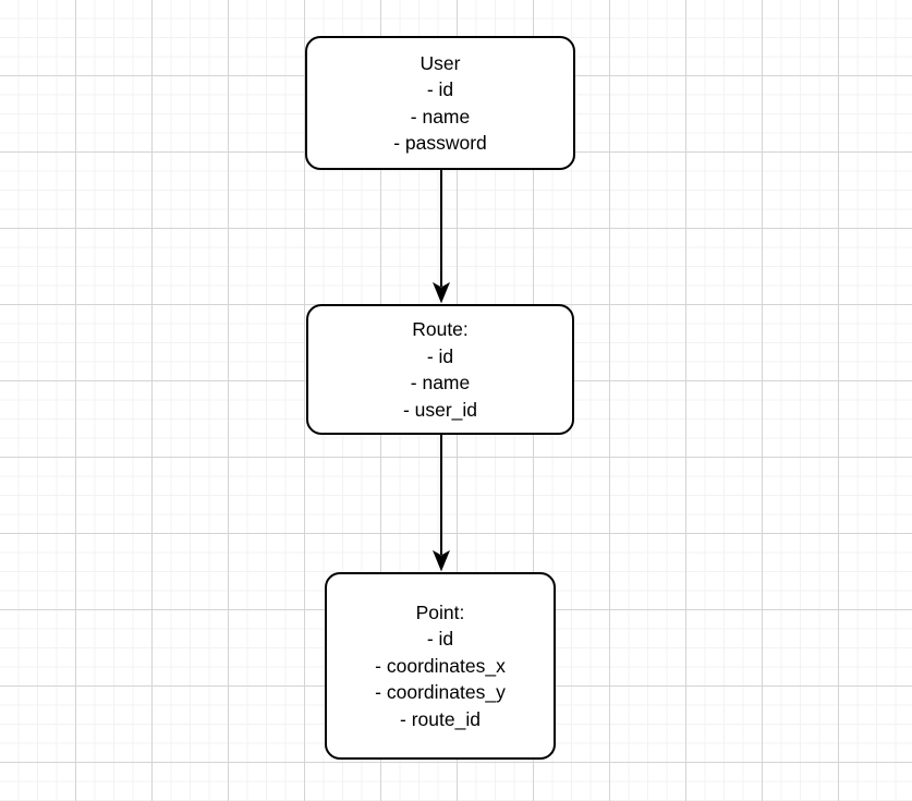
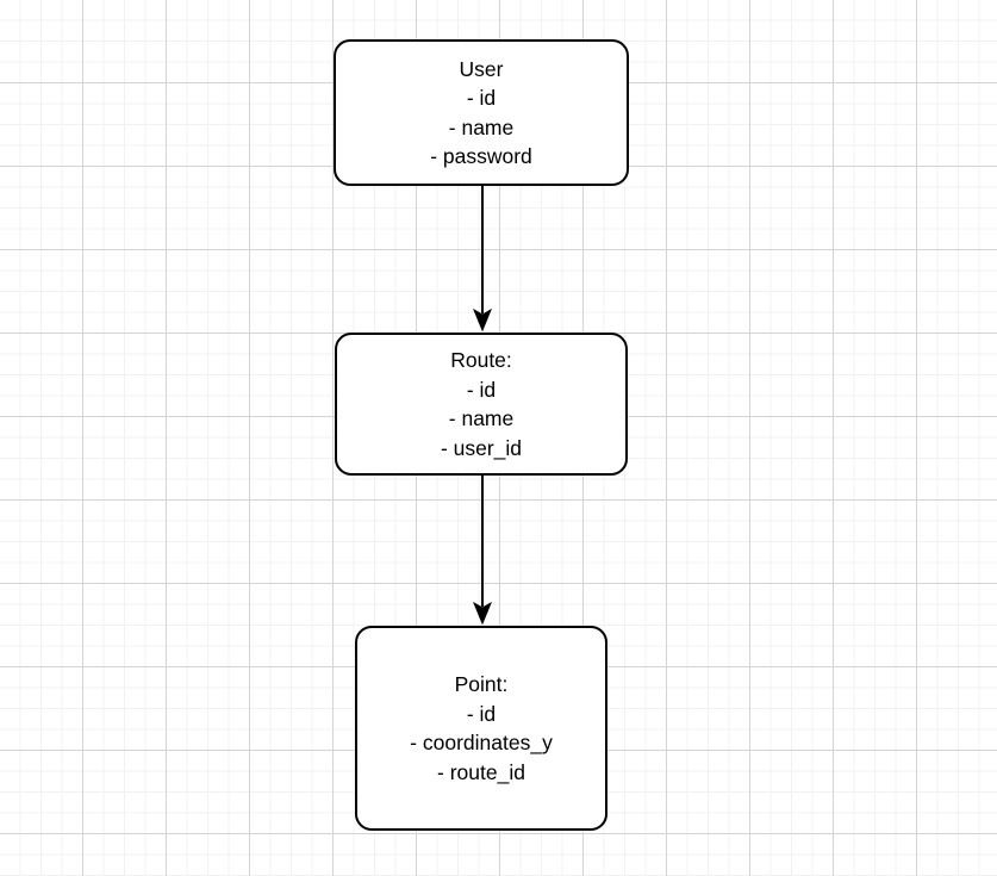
  User
  - id
  - name
  - password
  Route:
  - id
  - name
  - user_id
  Point:
  - id
- - coordinates_x
  - coordinates_y
  - route_id
